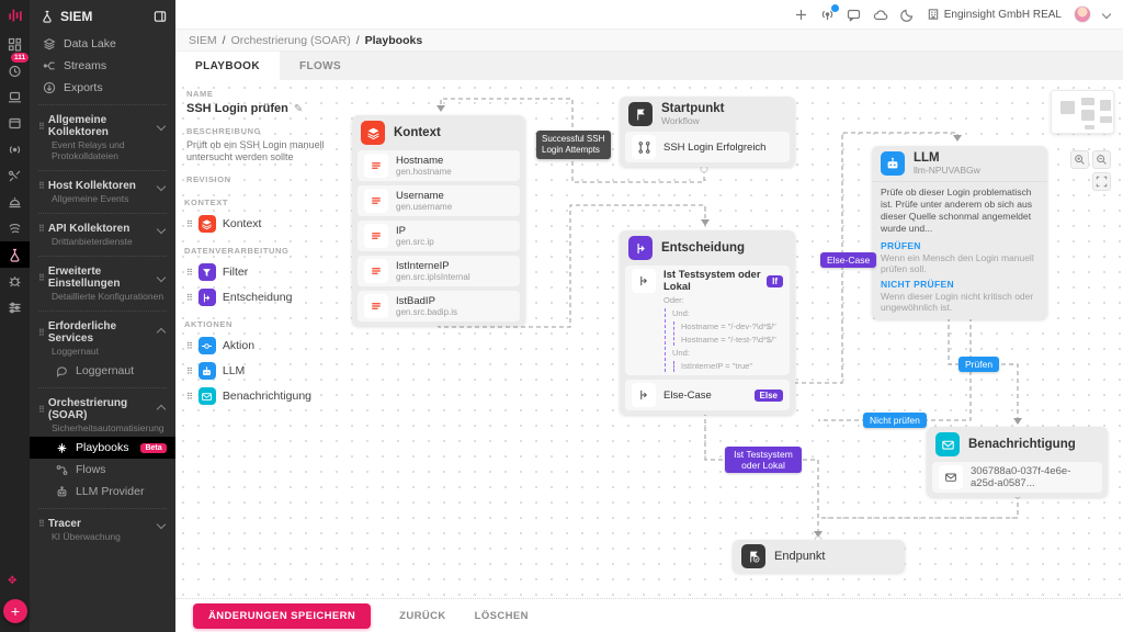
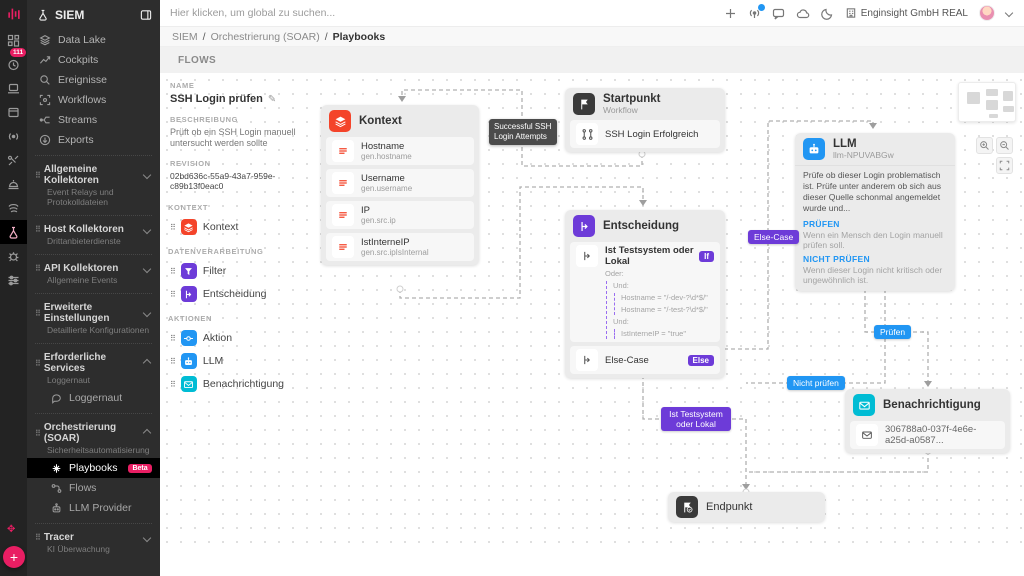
  ✥
  +
  SIEM
  Data Lake
+ Cockpits
+ Ereignisse
+ Workflows
  Streams
  Exports
  ⠿
  Allgemeine Kollektoren
  Event Relays und Protokolldateien
  ⠿
  Host Kollektoren
- Allgemeine Events
+ Drittanbieterdienste
  ⠿
  API Kollektoren
- Drittanbieterdienste
+ Allgemeine Events
  ⠿
  Erweiterte Einstellungen
  Detaillierte Konfigurationen
  ⠿
  Erforderliche Services
  Loggernaut
  Loggernaut
  ⠿
  Orchestrierung (SOAR)
  Sicherheitsautomatisierung
  Playbooks
  Flows
  LLM Provider
  ⠿
  Tracer
  KI Überwachung
+ Hier klicken, um global zu suchen...
  Enginsight GmbH REAL
  SIEM
  /
  Orchestrierung (SOAR)
  /
  Playbooks
- PLAYBOOK
  FLOWS
  NAME
  SSH Login prüfen
  ✎
  BESCHREIBUNG
  Prüft ob ein SSH Login manuell untersucht werden sollte
  REVISION
+ 02bd636c-55a9-43a7-959e-c89b13f0eac0
  KONTEXT
  ⠿
  Kontext
  DATENVERARBEITUNG
  ⠿
  Filter
  ⠿
  Entscheidung
  AKTIONEN
  ⠿
  Aktion
  ⠿
  LLM
  ⠿
  Benachrichtigung
  Startpunkt
  Workflow
  SSH Login Erfolgreich
  Kontext
  Hostname
  gen.hostname
  Username
  gen.username
  IP
  gen.src.ip
  IstInterneIP
  gen.src.ipIsInternal
- IstBadIP
- gen.src.badip.is
  Entscheidung
  Ist Testsystem oder Lokal
  If
  Oder:
  Und:
  Hostname = "/-dev-?\d*$/"
  Hostname = "/-test-?\d*$/"
  Und:
  IstInterneIP = "true"
  Else-Case
  Else
  LLM
  llm-NPUVABGw
  Prüfe ob dieser Login problematisch ist. Prüfe unter anderem ob sich aus dieser Quelle schonmal angemeldet wurde und...
  PRÜFEN
  Wenn ein Mensch den Login manuell prüfen soll.
  NICHT PRÜFEN
  Wenn dieser Login nicht kritisch oder ungewöhnlich ist.
  Benachrichtigung
  306788a0-037f-4e6e-a25d-a0587...
  Endpunkt
  Successful SSH Login Attempts
  Else-Case
  Prüfen
  Nicht prüfen
  Ist Testsystem oder Lokal
- ÄNDERUNGEN SPEICHERN
- ZURÜCK
- LÖSCHEN
